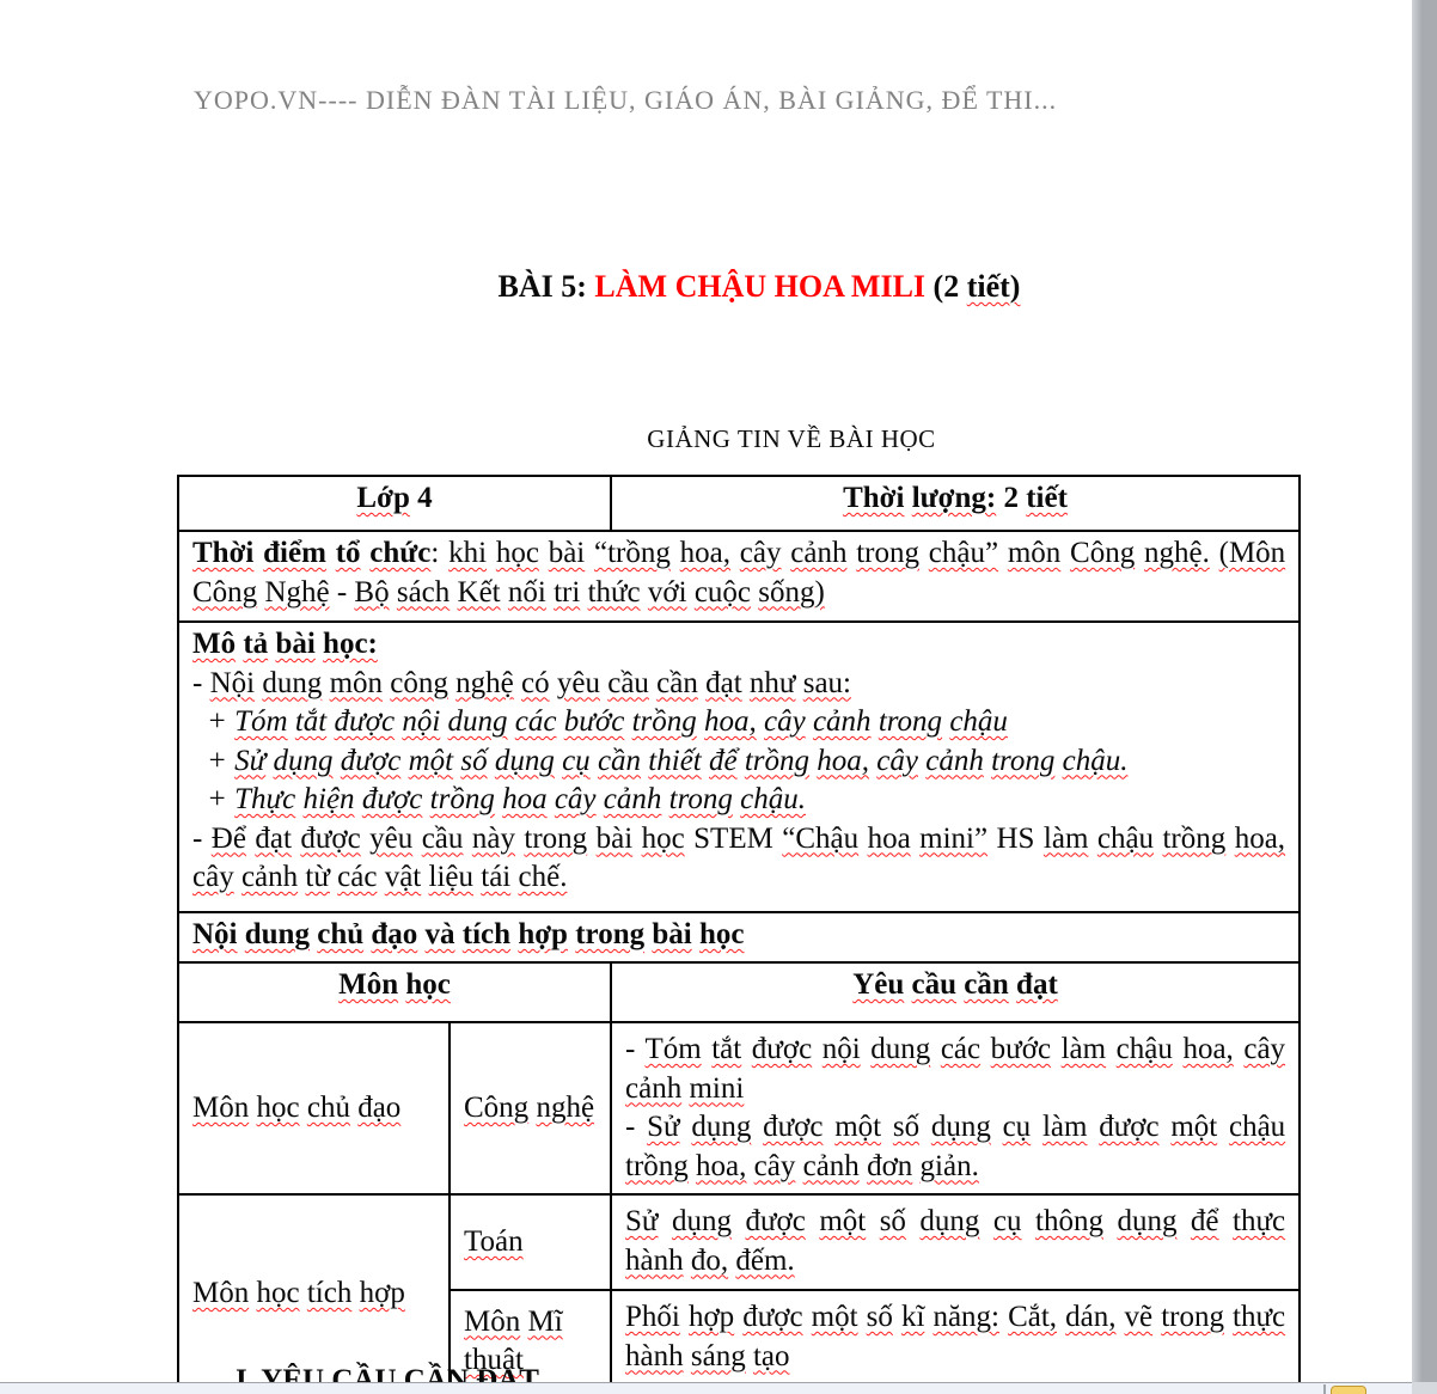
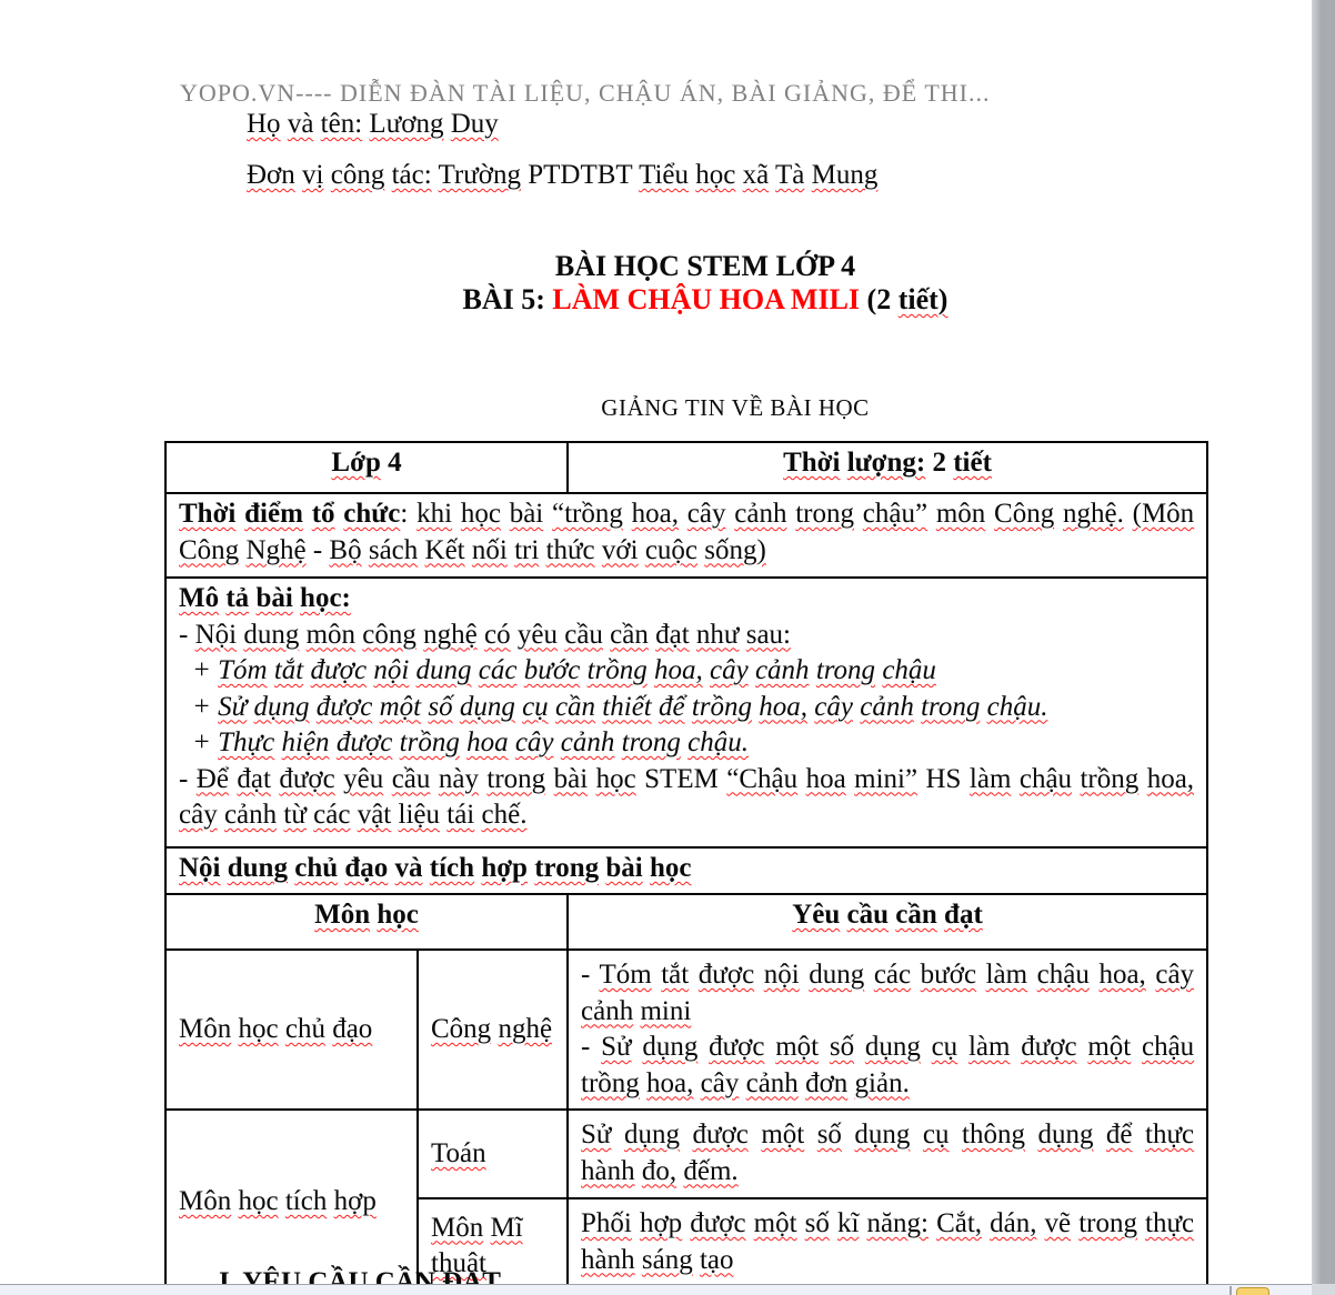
- YOPO.VN---- DIỄN ĐÀN TÀI LIỆU, GIÁO ÁN, BÀI GIẢNG, ĐỂ THI...
+ YOPO.VN---- DIỄN ĐÀN TÀI LIỆU, CHẬU ÁN, BÀI GIẢNG, ĐỂ THI...
+ Họ và tên: Lương Duy
+ Đơn vị công tác: Trường PTDTBT Tiểu học xã Tà Mung
+ BÀI HỌC STEM LỚP 4
  BÀI 5: LÀM CHẬU HOA MILI (2 tiết)
  GIẢNG TIN VỀ BÀI HỌC
  Lớp 4	Thời lượng: 2 tiết
  Thời điểm tổ chức: khi học bài “trồng hoa, cây cảnh trong chậu” môn Công nghệ. (Môn Công Nghệ - Bộ sách Kết nối tri thức với cuộc sống)
  Mô tả bài học: - Nội dung môn công nghệ có yêu cầu cần đạt như sau: + Tóm tắt được nội dung các bước trồng hoa, cây cảnh trong chậu + Sử dụng được một số dụng cụ cần thiết để trồng hoa, cây cảnh trong chậu. + Thực hiện được trồng hoa cây cảnh trong chậu. - Để đạt được yêu cầu này trong bài học STEM “Chậu hoa mini” HS làm chậu trồng hoa, cây cảnh từ các vật liệu tái chế.
  Nội dung chủ đạo và tích hợp trong bài học
  Môn học	Yêu cầu cần đạt
  Môn học chủ đạo	Công nghệ	- Tóm tắt được nội dung các bước làm chậu hoa, cây cảnh mini - Sử dụng được một số dụng cụ làm được một chậu trồng hoa, cây cảnh đơn giản.
  Môn học tích hợp	Toán	Sử dụng được một số dụng cụ thông dụng để thực hành đo, đếm.
  Môn Mĩ thuật	Phối hợp được một số kĩ năng: Cắt, dán, vẽ trong thực hành sáng tạo
  I. YÊU CẦU CẦN ĐẠT
